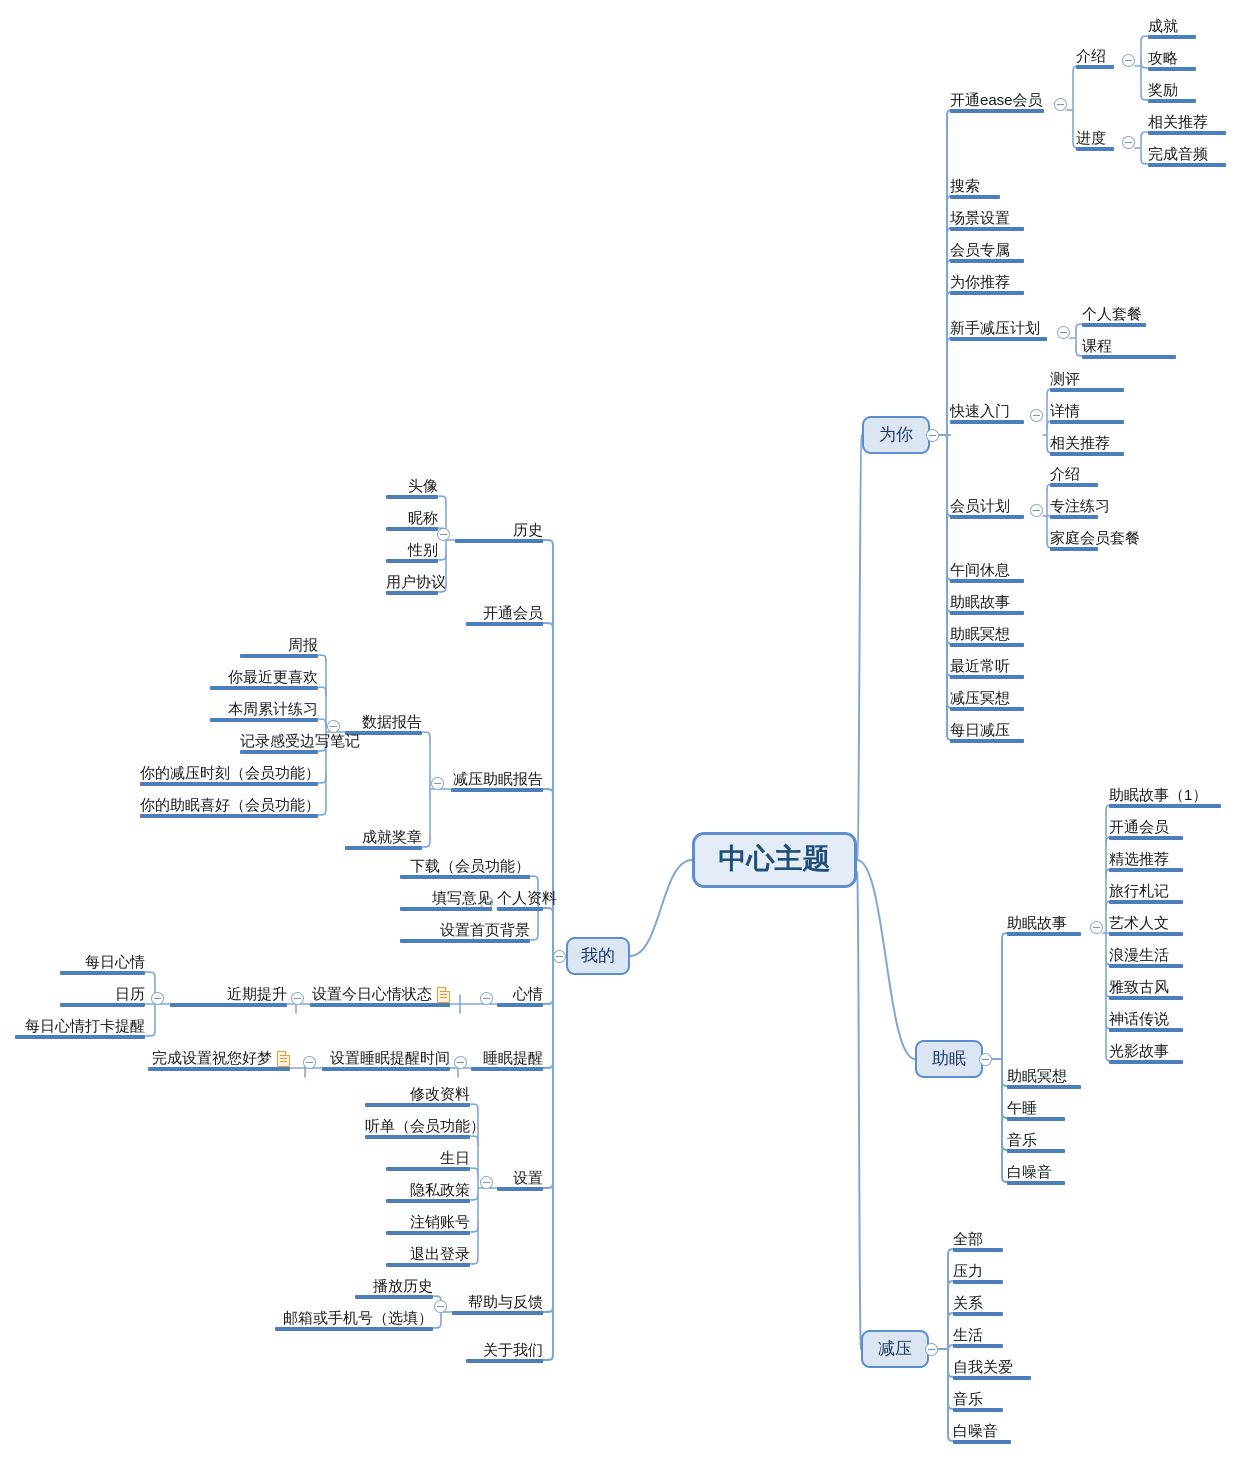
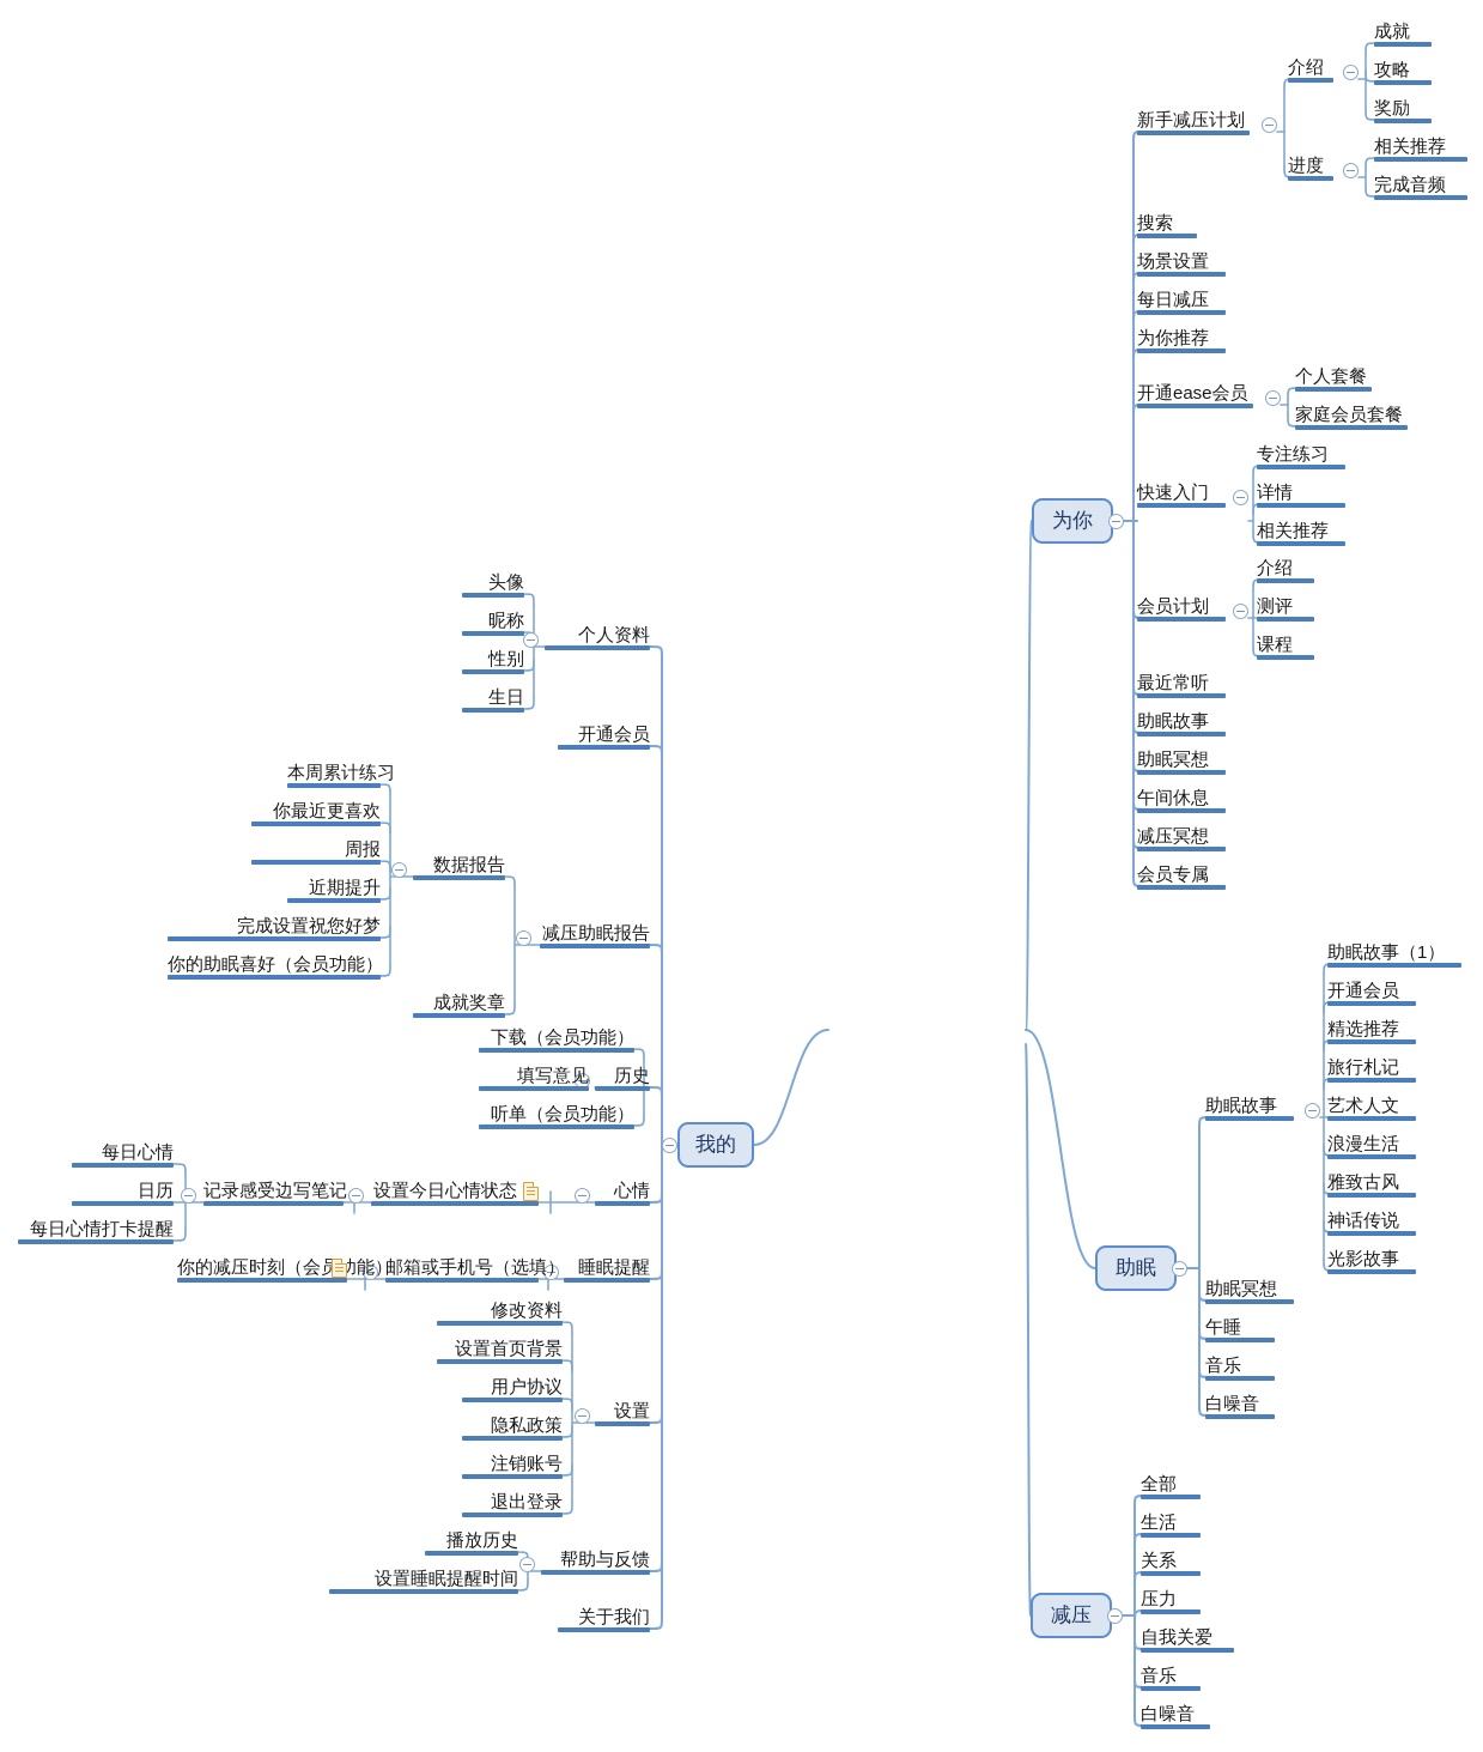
- 中心主题
  为你
  助眠
  减压
  我的
- 开通ease会员
+ 新手减压计划
  搜索
  场景设置
- 会员专属
+ 每日减压
  为你推荐
- 新手减压计划
+ 开通ease会员
  快速入门
  会员计划
- 午间休息
+ 最近常听
  助眠故事
  助眠冥想
- 最近常听
+ 午间休息
  减压冥想
- 每日减压
+ 会员专属
  介绍
  进度
  成就
  攻略
  奖励
  相关推荐
  完成音频
  个人套餐
- 课程
+ 家庭会员套餐
- 测评
+ 专注练习
  详情
  相关推荐
  介绍
- 专注练习
+ 测评
- 家庭会员套餐
+ 课程
  助眠故事
  助眠冥想
  午睡
  音乐
  白噪音
  助眠故事（1）
  开通会员
  精选推荐
  旅行札记
  艺术人文
  浪漫生活
  雅致古风
  神话传说
  光影故事
  全部
- 压力
+ 生活
  关系
- 生活
+ 压力
  自我关爱
  音乐
  白噪音
- 历史
+ 个人资料
  开通会员
  减压助眠报告
- 个人资料
+ 历史
  心情
  睡眠提醒
  设置
  帮助与反馈
  关于我们
  头像
  昵称
  性别
- 用户协议
+ 生日
  数据报告
  成就奖章
- 周报
+ 本周累计练习
  你最近更喜欢
- 本周累计练习
+ 周报
- 记录感受边写笔记
+ 近期提升
- 你的减压时刻（会员功能）
+ 完成设置祝您好梦
  你的助眠喜好（会员功能）
  下载（会员功能）
  填写意见
- 设置首页背景
+ 听单（会员功能）
  设置今日心情状态
- 近期提升
+ 记录感受边写笔记
  每日心情
  日历
  每日心情打卡提醒
- 设置睡眠提醒时间
+ 邮箱或手机号（选填）
- 完成设置祝您好梦
+ 你的减压时刻（会员功能）
  修改资料
- 听单（会员功能）
+ 设置首页背景
- 生日
+ 用户协议
  隐私政策
  注销账号
  退出登录
  播放历史
- 邮箱或手机号（选填）
+ 设置睡眠提醒时间
